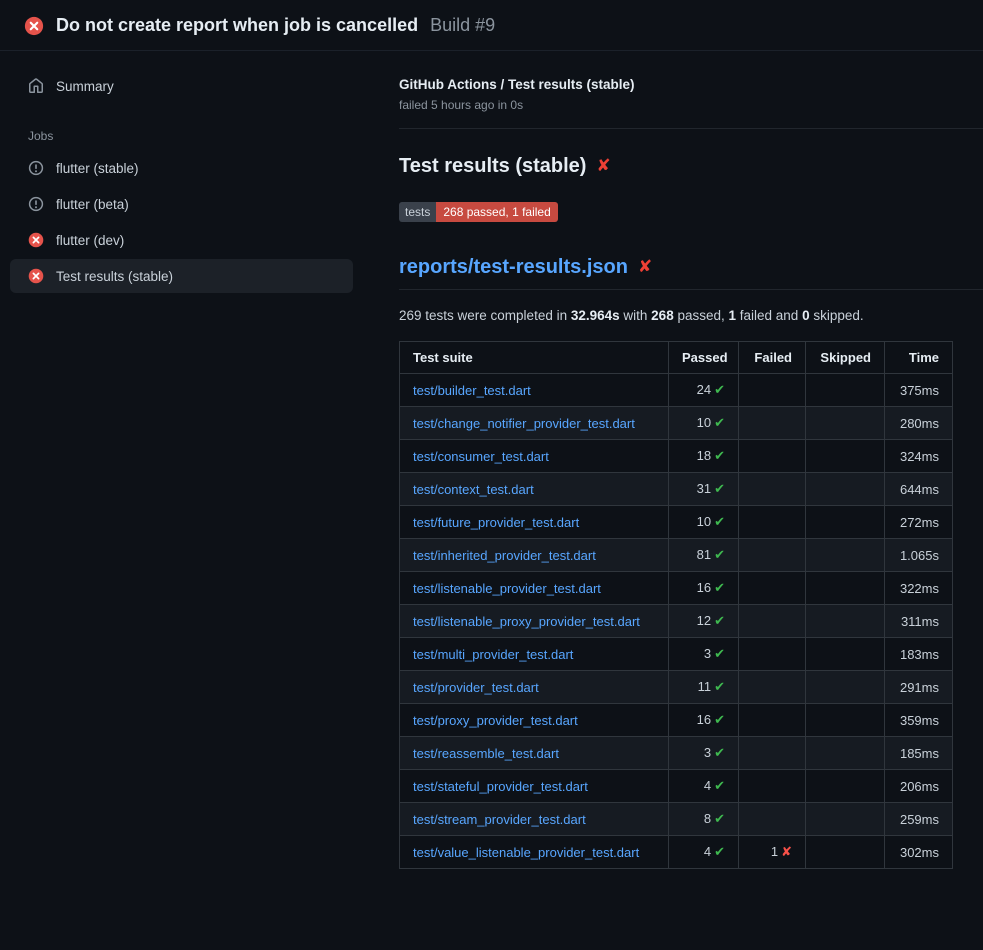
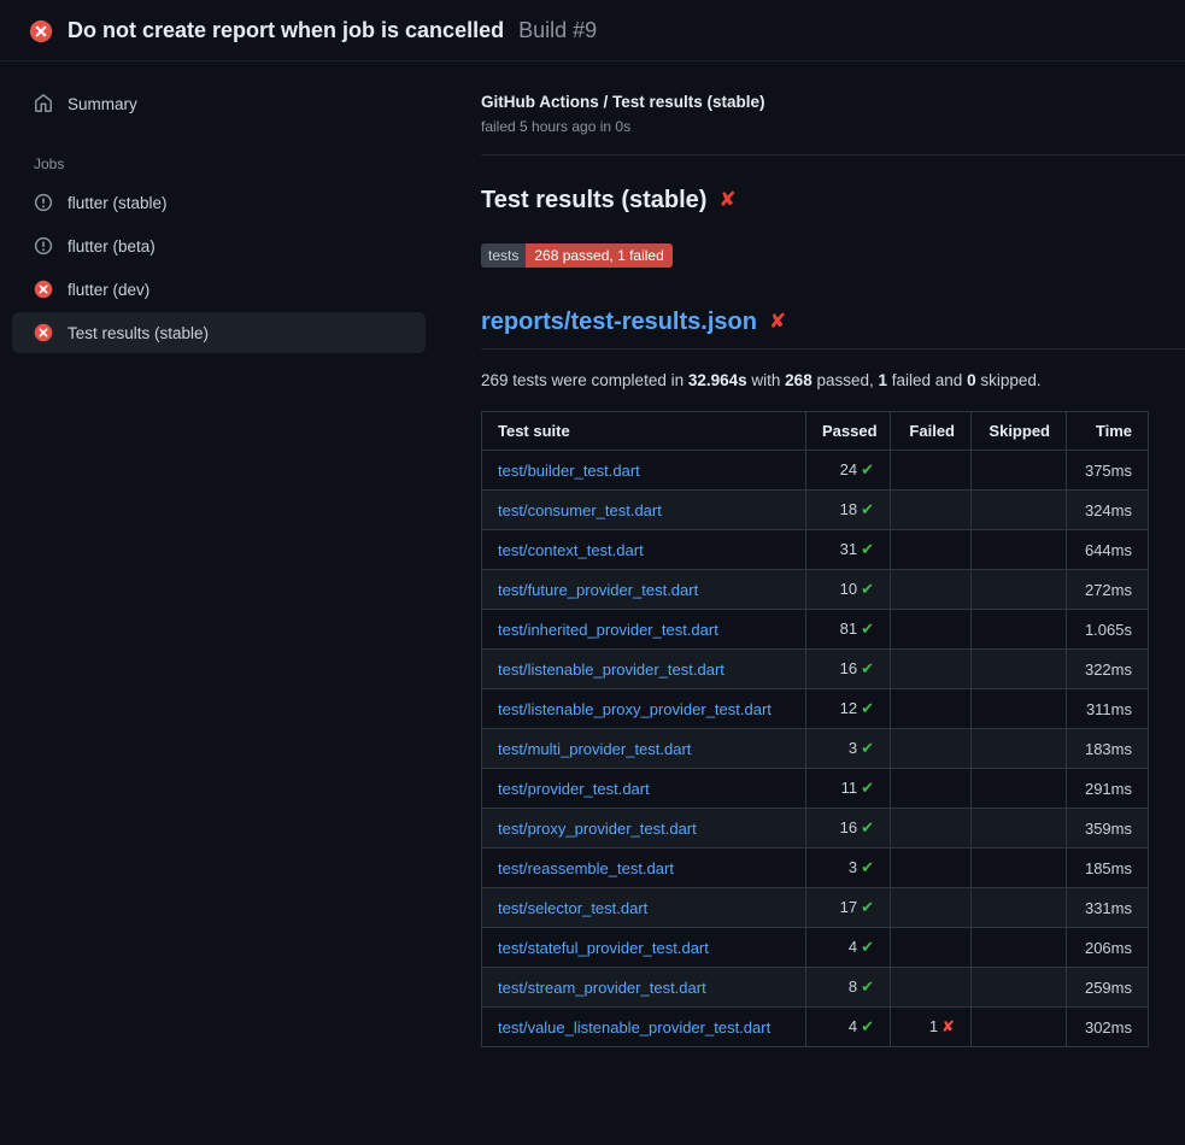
  Do not create report when job is cancelled
  Build #9
  Summary
  Jobs
  flutter (stable)
  flutter (beta)
  flutter (dev)
  Test results (stable)
  GitHub Actions / Test results (stable)
  failed 5 hours ago in 0s
  Test results (stable)
  ✘
  tests
  268 passed, 1 failed
  reports/test-results.json
  ✘
  269 tests were completed in 32.964s with 268 passed, 1 failed and 0 skipped.
  Test suite	Passed	Failed	Skipped	Time
  test/builder_test.dart	24 ✔			375ms
- test/change_notifier_provider_test.dart	10 ✔			280ms
  test/consumer_test.dart	18 ✔			324ms
  test/context_test.dart	31 ✔			644ms
  test/future_provider_test.dart	10 ✔			272ms
  test/inherited_provider_test.dart	81 ✔			1.065s
  test/listenable_provider_test.dart	16 ✔			322ms
  test/listenable_proxy_provider_test.dart	12 ✔			311ms
  test/multi_provider_test.dart	3 ✔			183ms
  test/provider_test.dart	11 ✔			291ms
  test/proxy_provider_test.dart	16 ✔			359ms
  test/reassemble_test.dart	3 ✔			185ms
+ test/selector_test.dart	17 ✔			331ms
  test/stateful_provider_test.dart	4 ✔			206ms
  test/stream_provider_test.dart	8 ✔			259ms
  test/value_listenable_provider_test.dart	4 ✔	1 ✘		302ms
